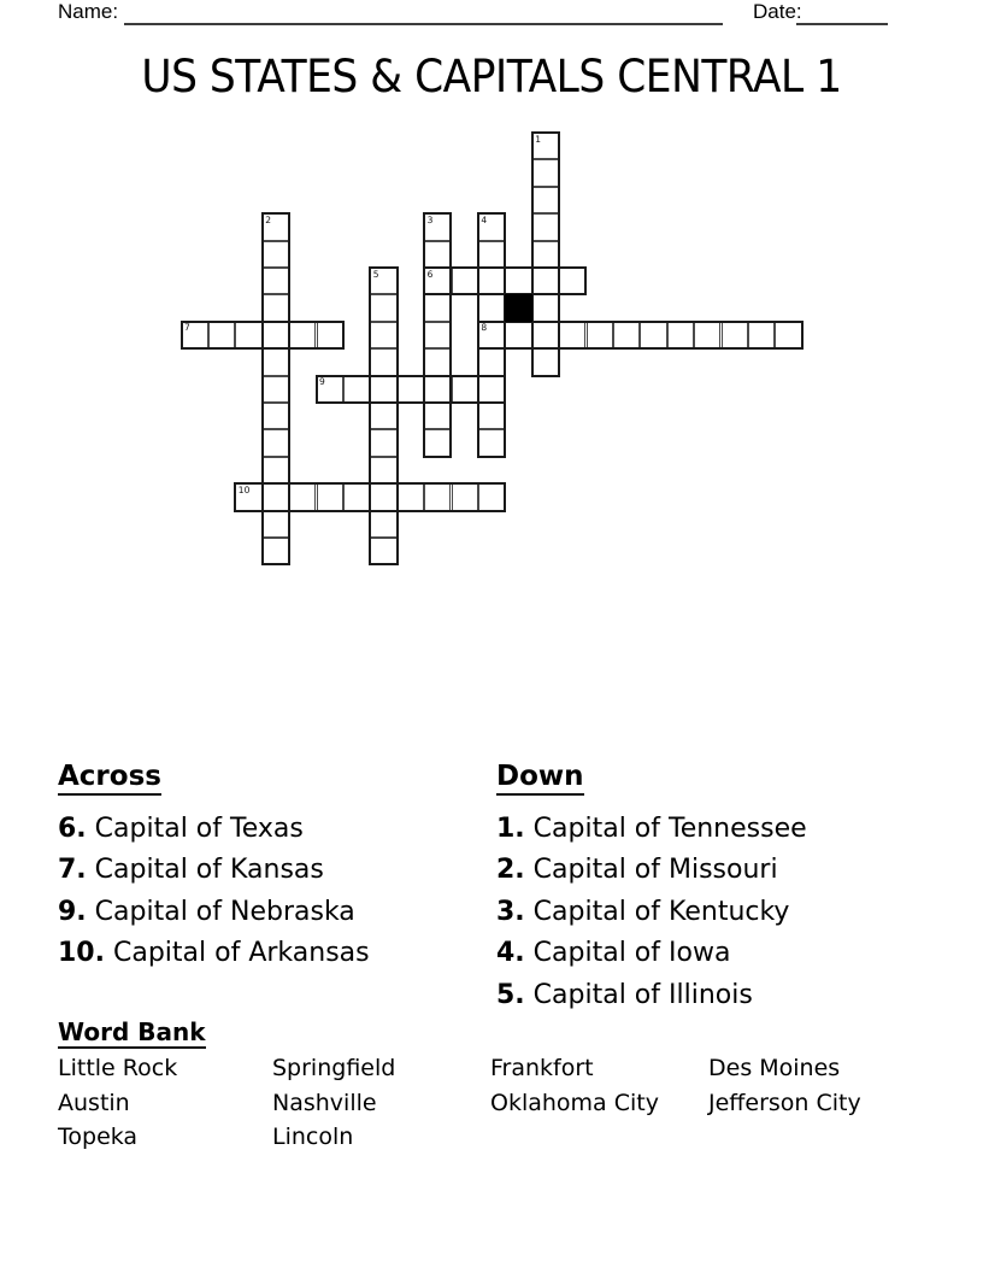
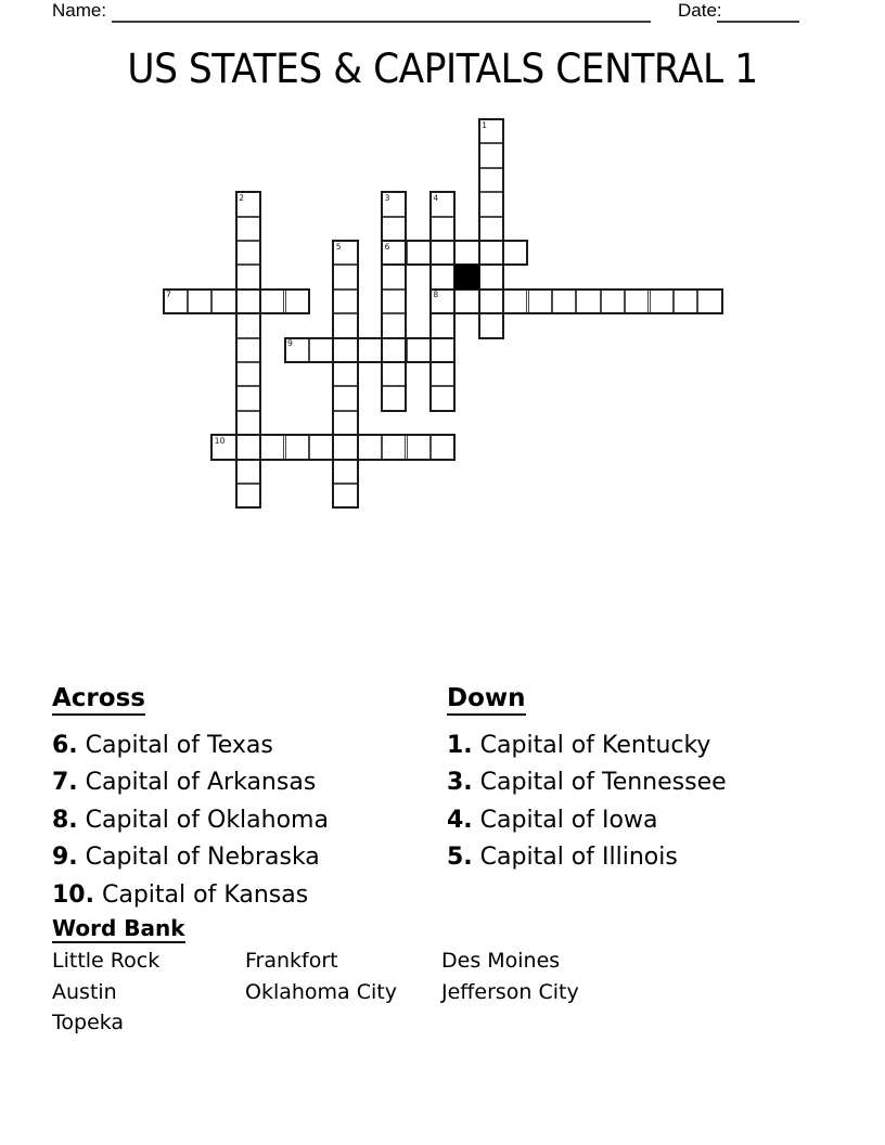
  Name:
  Date:
  US STATES & CAPITALS CENTRAL 1
  1
  2
  3
  6
  4
  8
  5
  7
  9
  10
  Across
  6. Capital of Texas
- 7. Capital of Kansas
+ 7. Capital of Arkansas
+ 8. Capital of Oklahoma
  9. Capital of Nebraska
- 10. Capital of Arkansas
+ 10. Capital of Kansas
  Down
- 1. Capital of Tennessee
+ 1. Capital of Kentucky
- 2. Capital of Missouri
- 3. Capital of Kentucky
+ 3. Capital of Tennessee
  4. Capital of Iowa
  5. Capital of Illinois
  Word Bank
  Little Rock
  Austin
  Topeka
- Springfield
- Nashville
- Lincoln
  Frankfort
  Oklahoma City
  Des Moines
  Jefferson City
